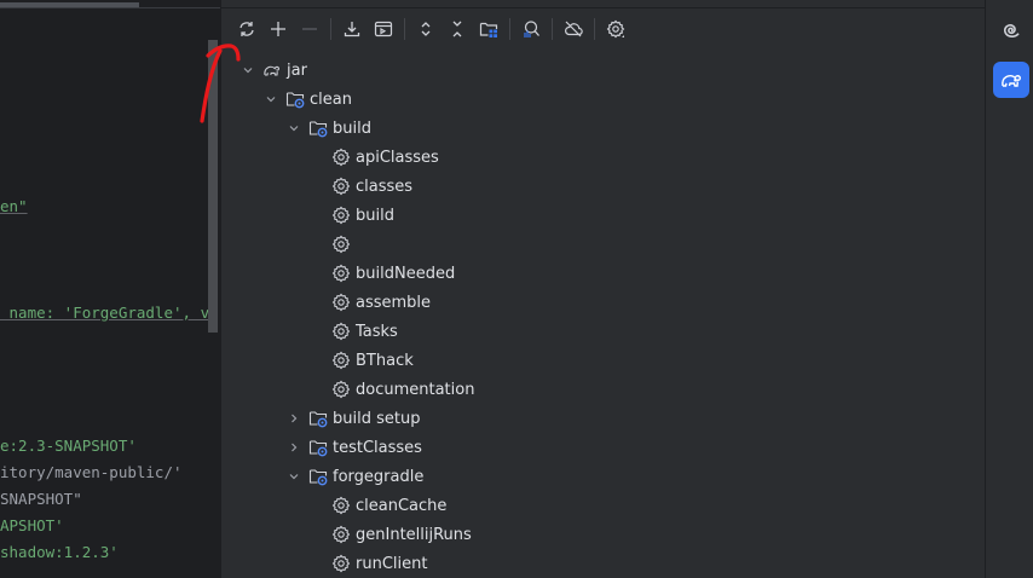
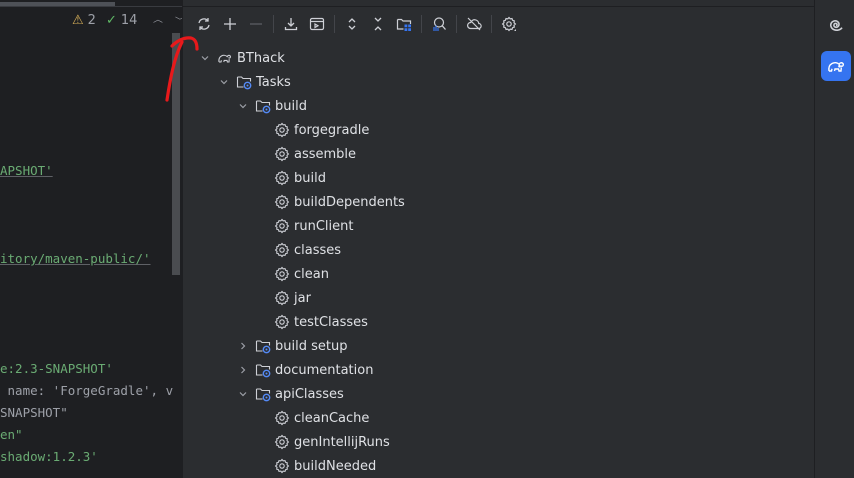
+ ⚠
+ 2
+ ✓
+ 14
+ ︿
+ ﹀
- en"
+ APSHOT'
- name: 'ForgeGradle', v
+ itory/maven-public/'
  e:2.3-SNAPSHOT'
- itory/maven-public/'
+ name: 'ForgeGradle', v
  SNAPSHOT"
- APSHOT'
+ en"
  shadow:1.2.3'
- jar
+ BThack
- clean
+ Tasks
  build
- apiClasses
+ forgegradle
- classes
+ assemble
  build
+ buildDependents
- buildNeeded
+ runClient
- assemble
+ classes
- Tasks
+ clean
- BThack
+ jar
- documentation
+ testClasses
  build setup
- testClasses
+ documentation
- forgegradle
+ apiClasses
  cleanCache
  genIntellijRuns
- runClient
+ buildNeeded
